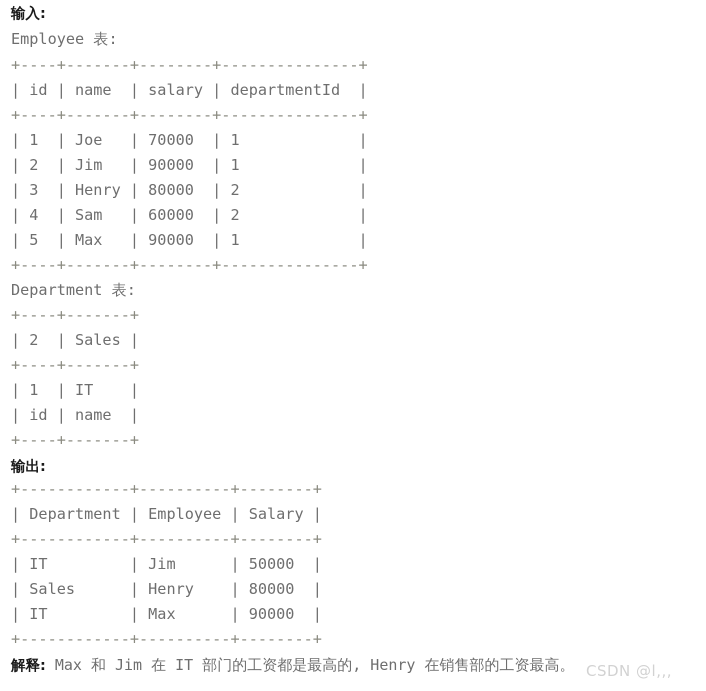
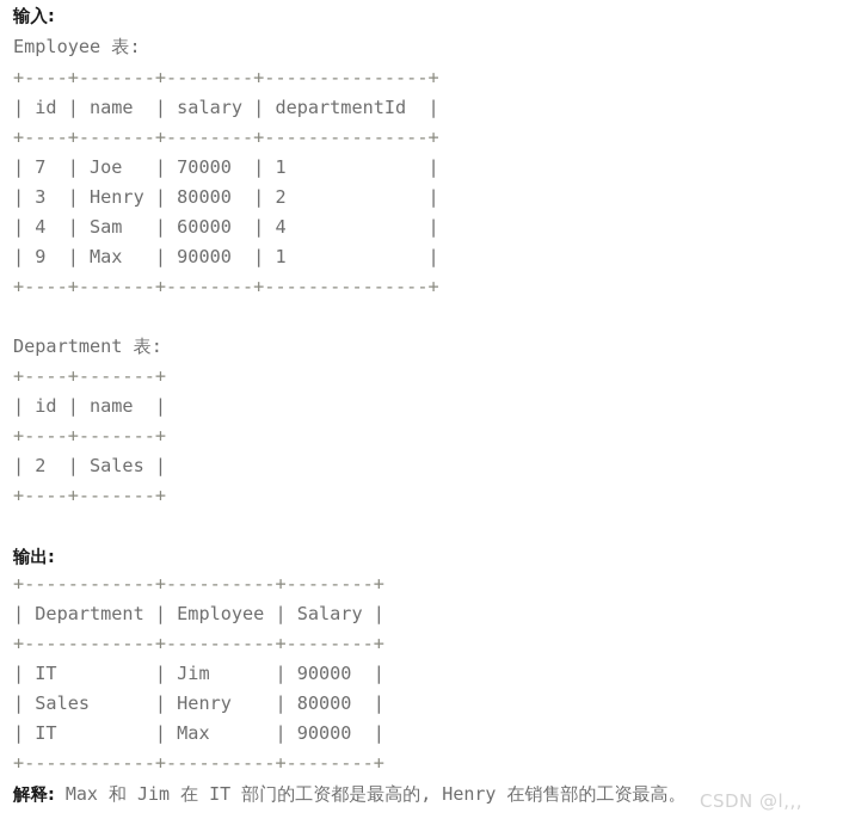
  输入:
  Employee 表:
  +----+-------+--------+---------------+
  | id | name | salary | departmentId |
  +----+-------+--------+---------------+
- | 1 | Joe | 70000 | 1 |
+ | 7 | Joe | 70000 | 1 |
- | 2 | Jim | 90000 | 1 |
  | 3 | Henry | 80000 | 2 |
- | 4 | Sam | 60000 | 2 |
+ | 4 | Sam | 60000 | 4 |
- | 5 | Max | 90000 | 1 |
+ | 9 | Max | 90000 | 1 |
  +----+-------+--------+---------------+
  Department 表:
  +----+-------+
- | 2 | Sales |
+ | id | name |
  +----+-------+
- | 1 | IT |
- | id | name |
+ | 2 | Sales |
  +----+-------+
  输出:
  +------------+----------+--------+
  | Department | Employee | Salary |
  +------------+----------+--------+
- | IT | Jim | 50000 |
+ | IT | Jim | 90000 |
  | Sales | Henry | 80000 |
  | IT | Max | 90000 |
  +------------+----------+--------+
  解释: Max 和 Jim 在 IT 部门的工资都是最高的, Henry 在销售部的工资最高。
  CSDN @l,,,
